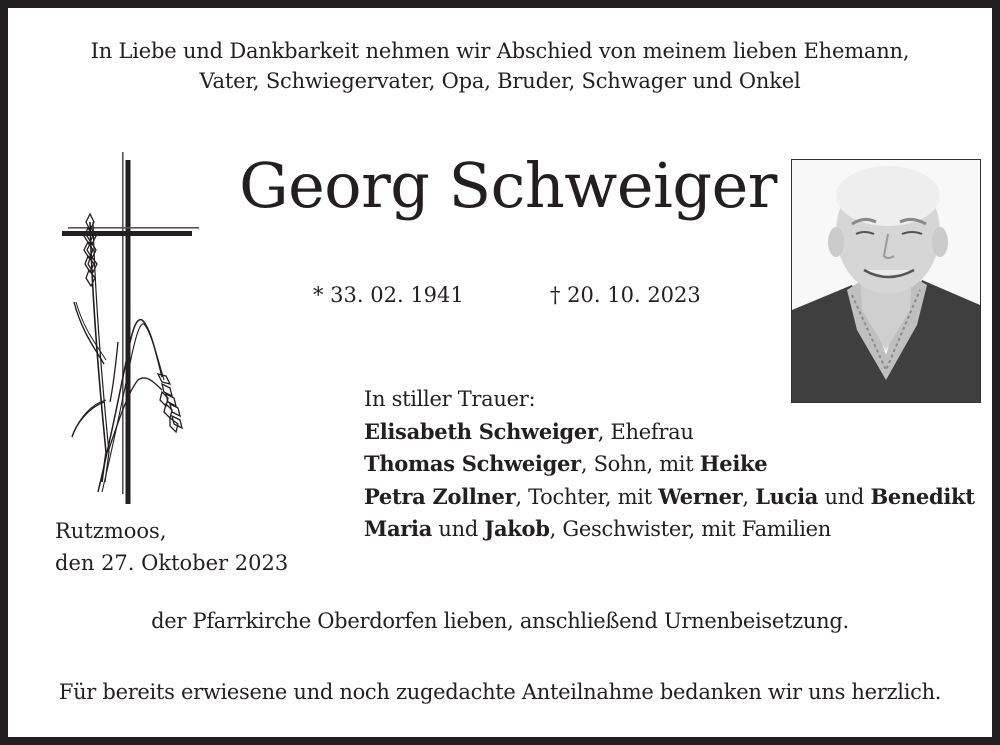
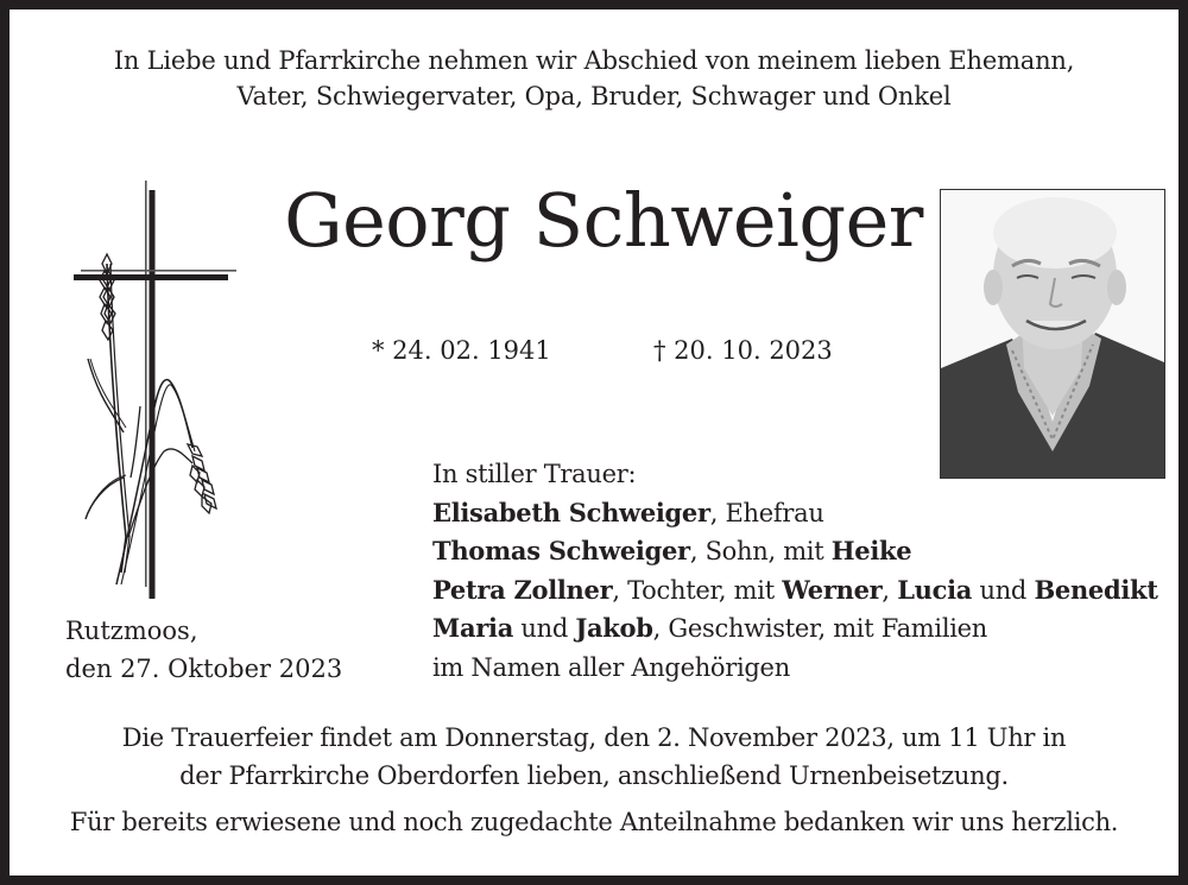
- In Liebe und Dankbarkeit nehmen wir Abschied von meinem lieben Ehemann,
+ In Liebe und Pfarrkirche nehmen wir Abschied von meinem lieben Ehemann,
  Vater, Schwiegervater, Opa, Bruder, Schwager und Onkel
  Georg Schweiger
- * 33. 02. 1941
+ * 24. 02. 1941
  † 20. 10. 2023
  Rutzmoos,
  den 27. Oktober 2023
  In stiller Trauer:
  Elisabeth Schweiger, Ehefrau
  Thomas Schweiger, Sohn, mit Heike
  Petra Zollner, Tochter, mit Werner, Lucia und Benedikt
  Maria und Jakob, Geschwister, mit Familien
+ im Namen aller Angehörigen
+ Die Trauerfeier findet am Donnerstag, den 2. November 2023, um 11 Uhr in
  der Pfarrkirche Oberdorfen lieben, anschließend Urnenbeisetzung.
  Für bereits erwiesene und noch zugedachte Anteilnahme bedanken wir uns herzlich.
